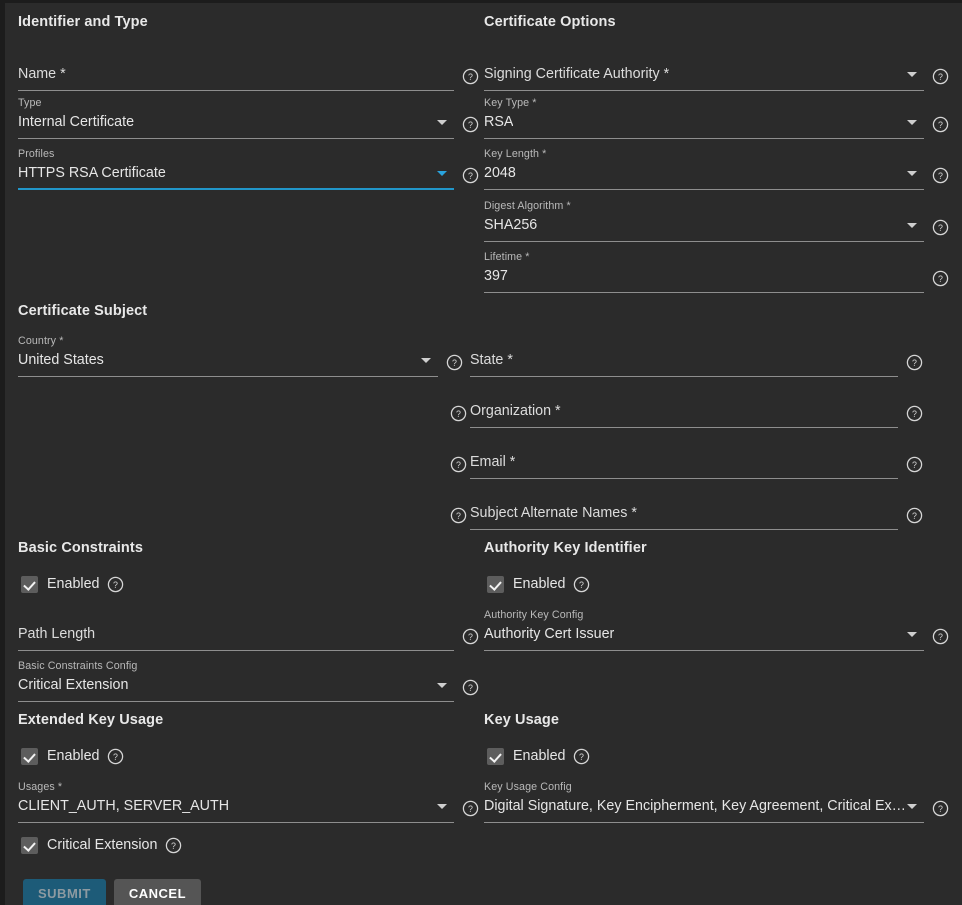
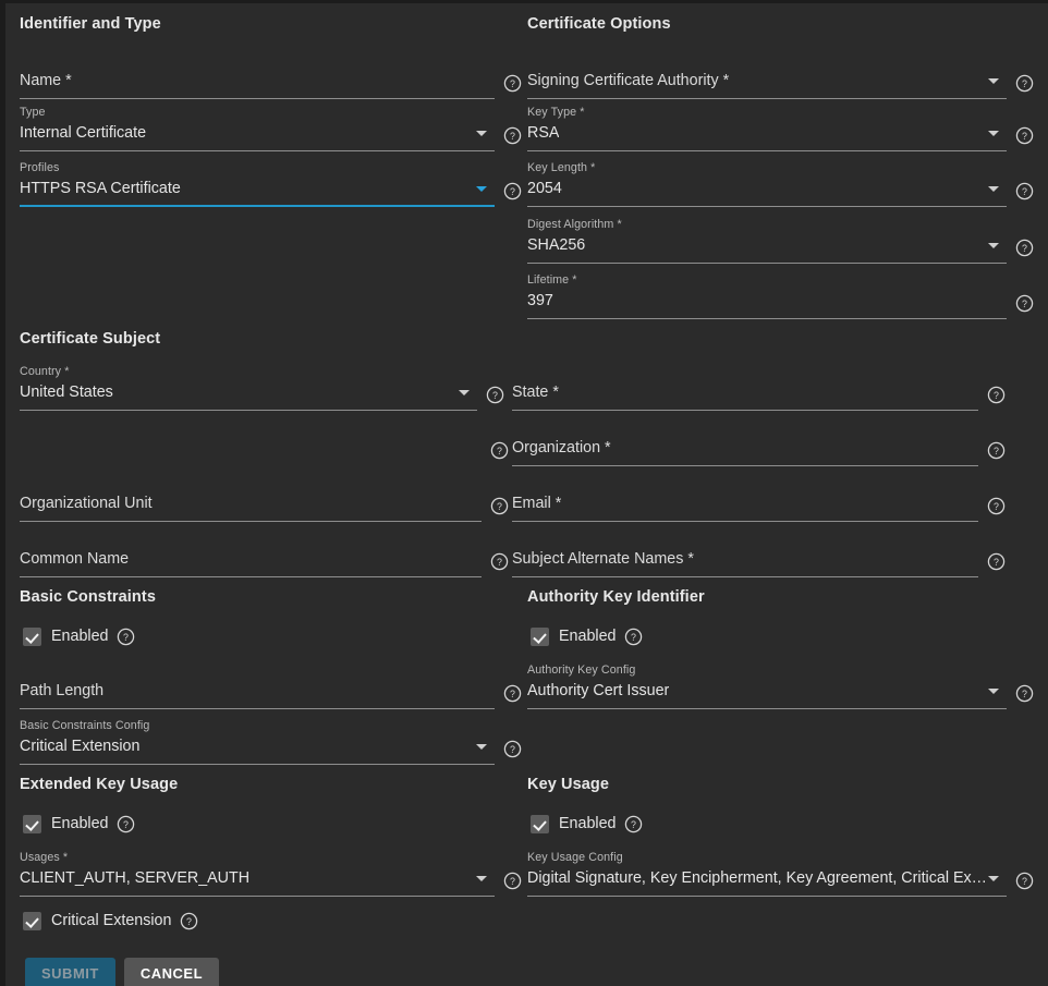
  Identifier and Type
  Name *
  ?
  Type
  Internal Certificate
  ?
  Profiles
  HTTPS RSA Certificate
  ?
  Certificate Subject
  Country *
  United States
  ?
  ?
+ Organizational Unit
  ?
+ Common Name
  ?
  Basic Constraints
  Enabled
  ?
  Path Length
  ?
  Basic Constraints Config
  Critical Extension
  ?
  Extended Key Usage
  Enabled
  ?
  Usages *
  CLIENT_AUTH, SERVER_AUTH
  ?
  Critical Extension
  ?
  Certificate Options
  Signing Certificate Authority *
  ?
  Key Type *
  RSA
  ?
  Key Length *
- 2048
+ 2054
  ?
  Digest Algorithm *
  SHA256
  ?
  Lifetime *
  397
  ?
  State *
  ?
  Organization *
  ?
  Email *
  ?
  Subject Alternate Names *
  ?
  Authority Key Identifier
  Enabled
  ?
  Authority Key Config
  Authority Cert Issuer
  ?
  Key Usage
  Enabled
  ?
  Key Usage Config
  Digital Signature, Key Encipherment, Key Agreement, Critical Exten
  ?
  SUBMIT
  CANCEL
